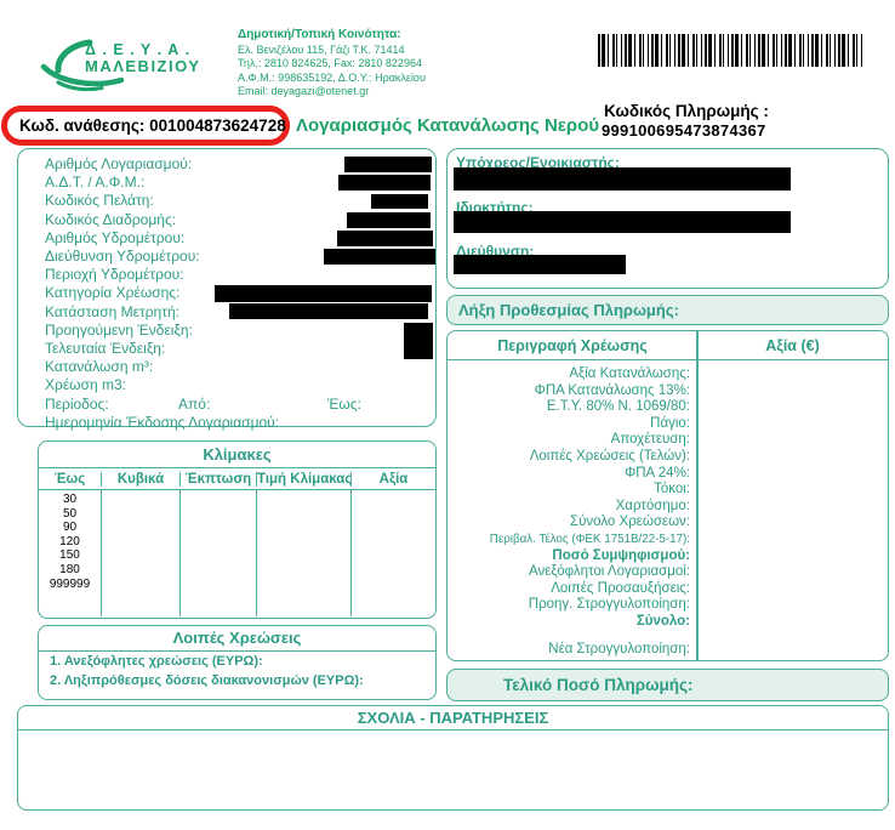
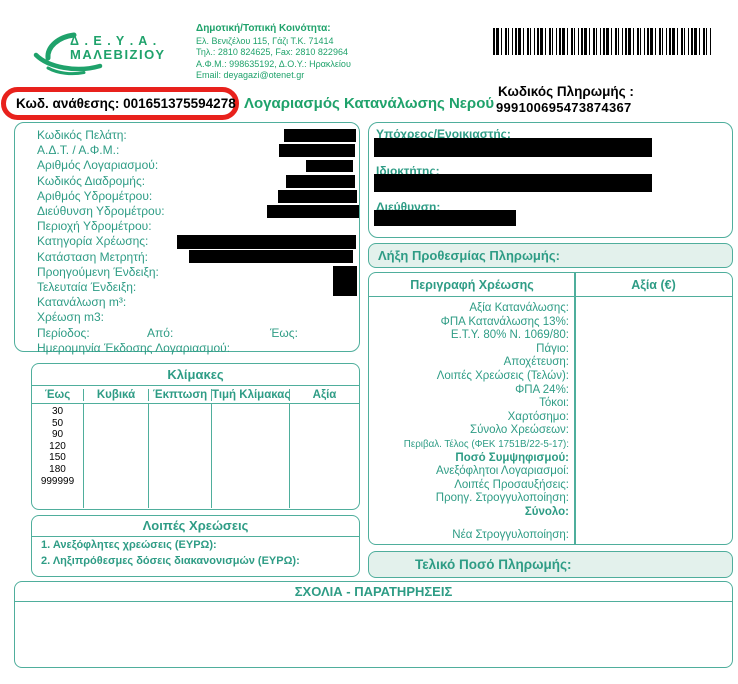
  Δ . Ε . Υ . Α .
  ΜΑΛΕΒΙΖΙΟΥ
  Δημοτική/Τοπική Κοινότητα:
  Ελ. Βενιζέλου 115, Γάζι Τ.Κ. 71414
  Τηλ.: 2810 824625, Fax: 2810 822964
  Α.Φ.Μ.: 998635192, Δ.Ο.Υ.: Ηρακλείου
  Email: deyagazi@otenet.gr
- Κωδ. ανάθεσης: 001004873624728
+ Κωδ. ανάθεσης: 001651375594278
  Λογαριασμός Κατανάλωσης Νερού
  Κωδικός Πληρωμής :
  999100695473874367
- Αριθμός Λογαριασμού:
+ Κωδικός Πελάτη:
  Α.Δ.Τ. / Α.Φ.Μ.:
- Κωδικός Πελάτη:
+ Αριθμός Λογαριασμού:
  Κωδικός Διαδρομής:
  Αριθμός Υδρομέτρου:
  Διεύθυνση Υδρομέτρου:
  Περιοχή Υδρομέτρου:
  Κατηγορία Χρέωσης:
  Κατάσταση Μετρητή:
  Προηγούμενη Ένδειξη:
  Τελευταία Ένδειξη:
  Κατανάλωση m³:
  Χρέωση m3:
  Περίοδος:
  Από:
  Έως:
  Ημερομηνία Έκδοσης Λογαριασμού:
  Υπόχρεος/Ενοικιαστής:
  Ιδιοκτήτης:
  Διεύθυνση:
  Λήξη Προθεσμίας Πληρωμής:
  Περιγραφή Χρέωσης
  Αξία (€)
  Αξία Κατανάλωσης:
  ΦΠΑ Κατανάλωσης 13%:
  Ε.Τ.Υ. 80% Ν. 1069/80:
  Πάγιο:
  Αποχέτευση:
  Λοιπές Χρεώσεις (Τελών):
  ΦΠΑ 24%:
  Τόκοι:
  Χαρτόσημο:
  Σύνολο Χρεώσεων:
  Περιβαλ. Τέλος (ΦΕΚ 1751Β/22-5-17):
  Ποσό Συμψηφισμού:
  Ανεξόφλητοι Λογαριασμοί:
  Λοιπές Προσαυξήσεις:
  Προηγ. Στρογγυλοποίηση:
  Σύνολο:
  Νέα Στρογγυλοποίηση:
  Τελικό Ποσό Πληρωμής:
  Κλίμακες
  Έως
  Κυβικά
  Έκπτωση
  Τιμή Κλίμακας
  Αξία
  30
  50
  90
  120
  150
  180
  999999
  Λοιπές Χρεώσεις
  1. Ανεξόφλητες χρεώσεις (ΕΥΡΩ):
  2. Ληξιπρόθεσμες δόσεις διακανονισμών (ΕΥΡΩ):
  ΣΧΟΛΙΑ - ΠΑΡΑΤΗΡΗΣΕΙΣ
